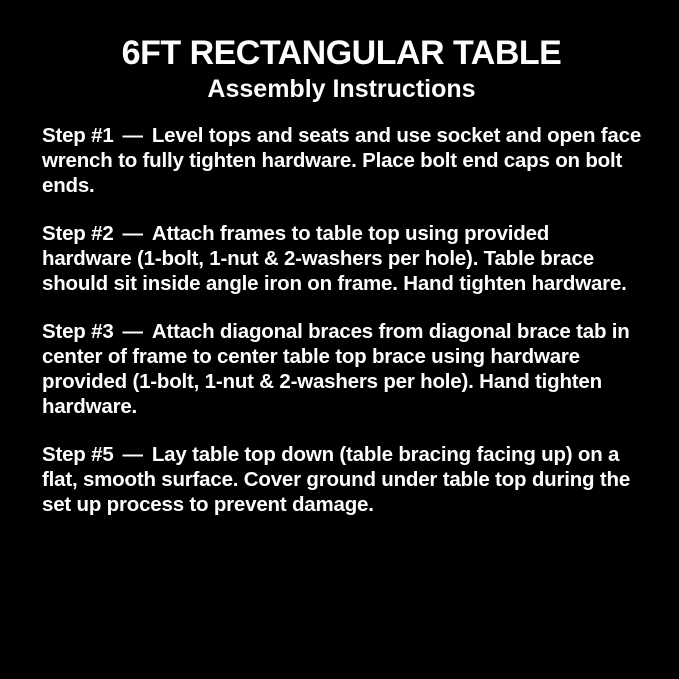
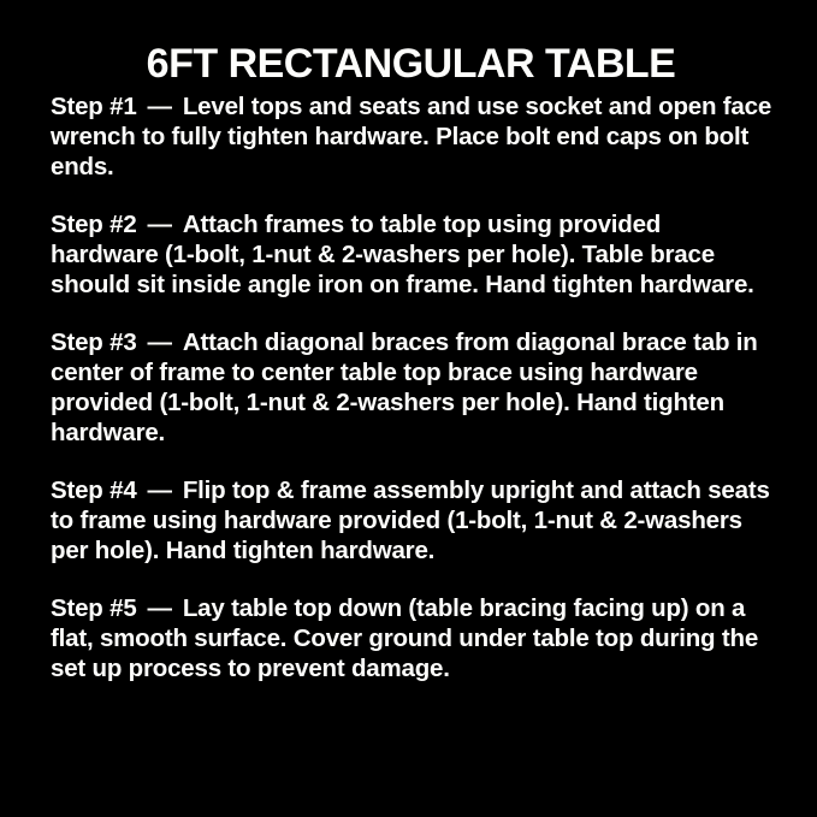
  6FT RECTANGULAR TABLE
- Assembly Instructions
  Step #1 — Level tops and seats and use socket and open face wrench to fully tighten hardware. Place bolt end caps on bolt ends.
  Step #2 — Attach frames to table top using provided hardware (1-bolt, 1-nut & 2-washers per hole). Table brace should sit inside angle iron on frame. Hand tighten hardware.
  Step #3 — Attach diagonal braces from diagonal brace tab in center of frame to center table top brace using hardware provided (1-bolt, 1-nut & 2-washers per hole). Hand tighten hardware.
+ Step #4 — Flip top & frame assembly upright and attach seats to frame using hardware provided (1-bolt, 1-nut & 2-washers per hole). Hand tighten hardware.
  Step #5 — Lay table top down (table bracing facing up) on a flat, smooth surface. Cover ground under table top during the set up process to prevent damage.
